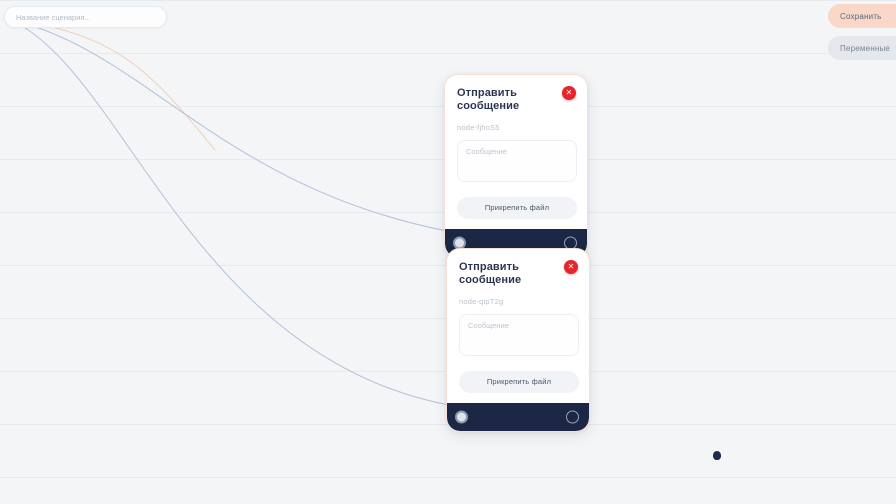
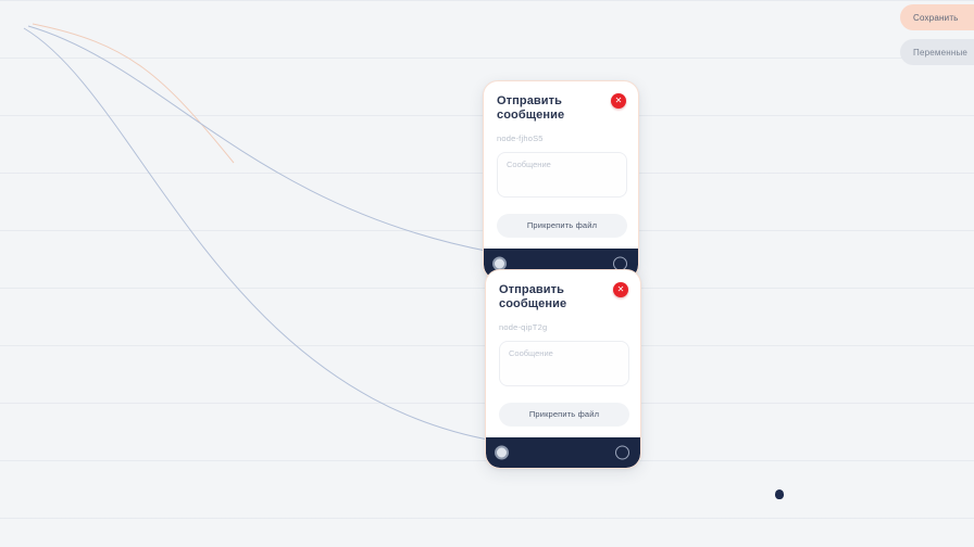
  Отправить сообщение
  ✕
  node-fjhoS5
  Сообщение Прикрепить файл
  Отправить сообщение
  ✕
  node-qipT2g
  Сообщение Прикрепить файл
- Название сценария...
  Сохранить
  Переменные
